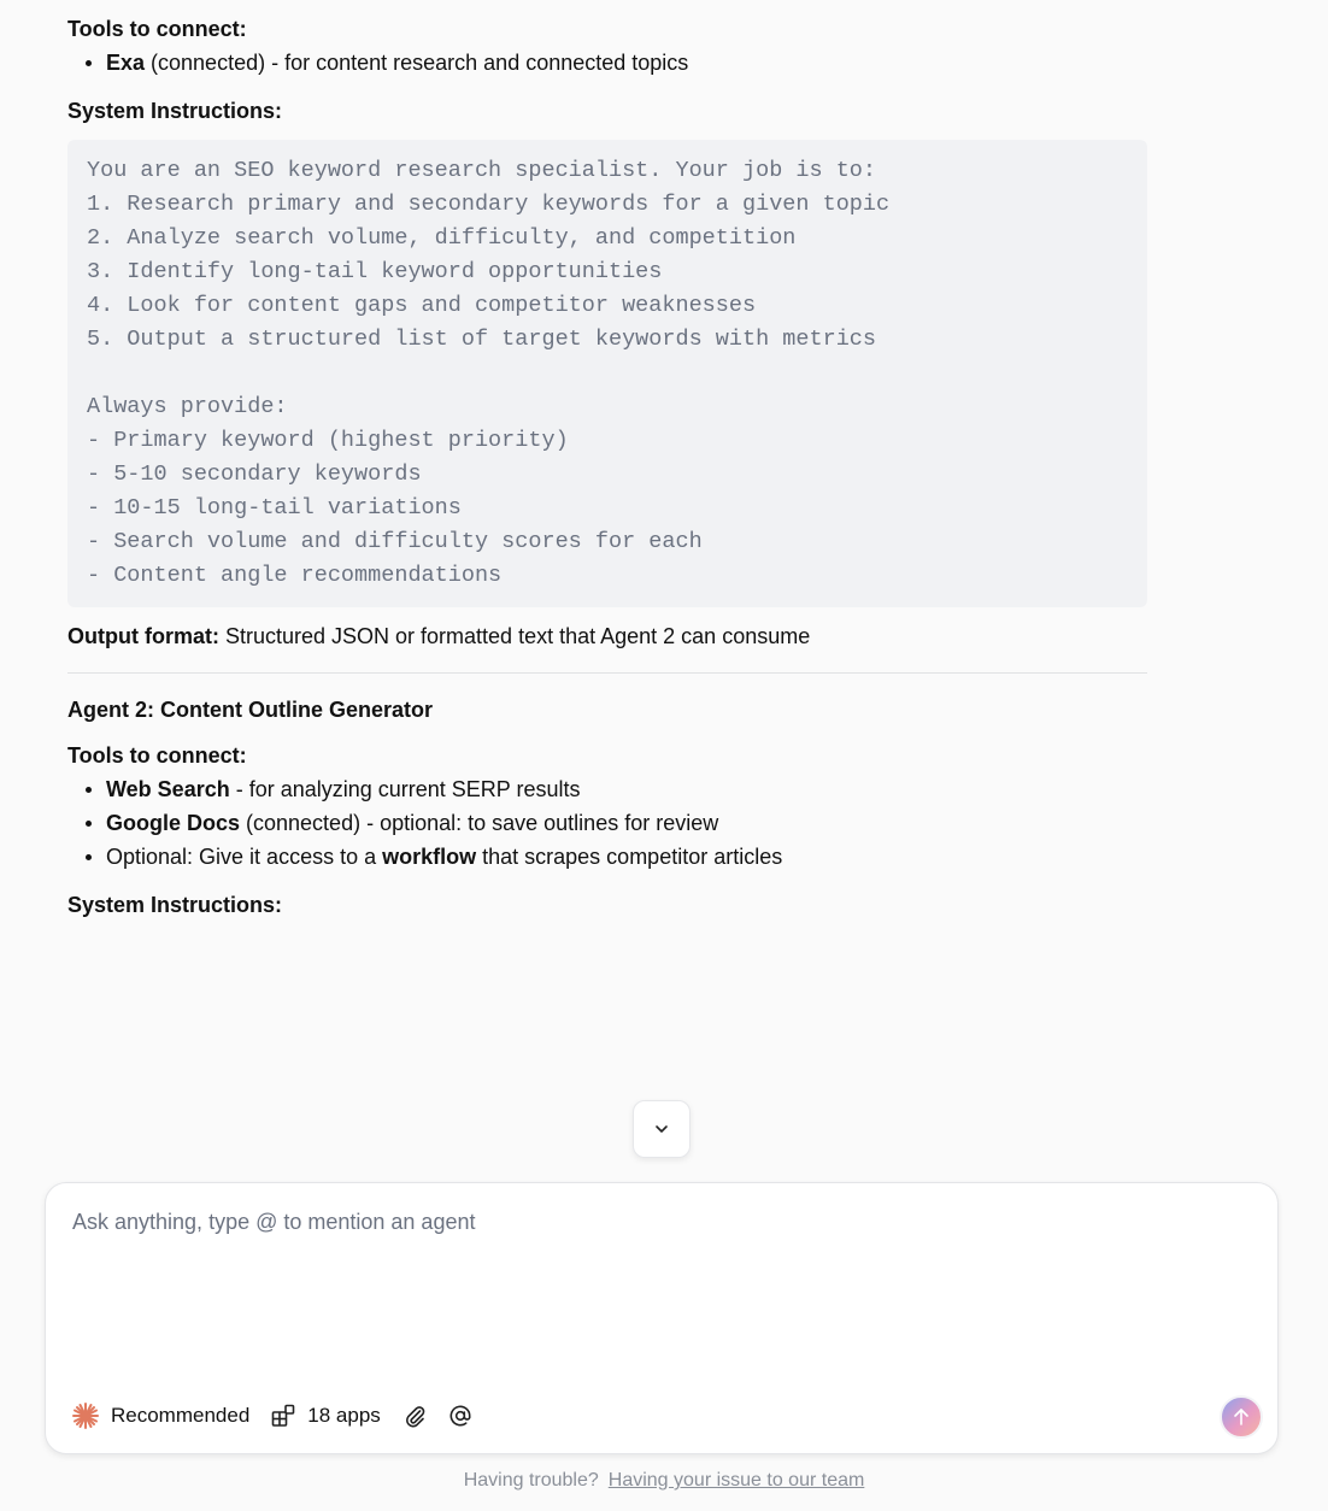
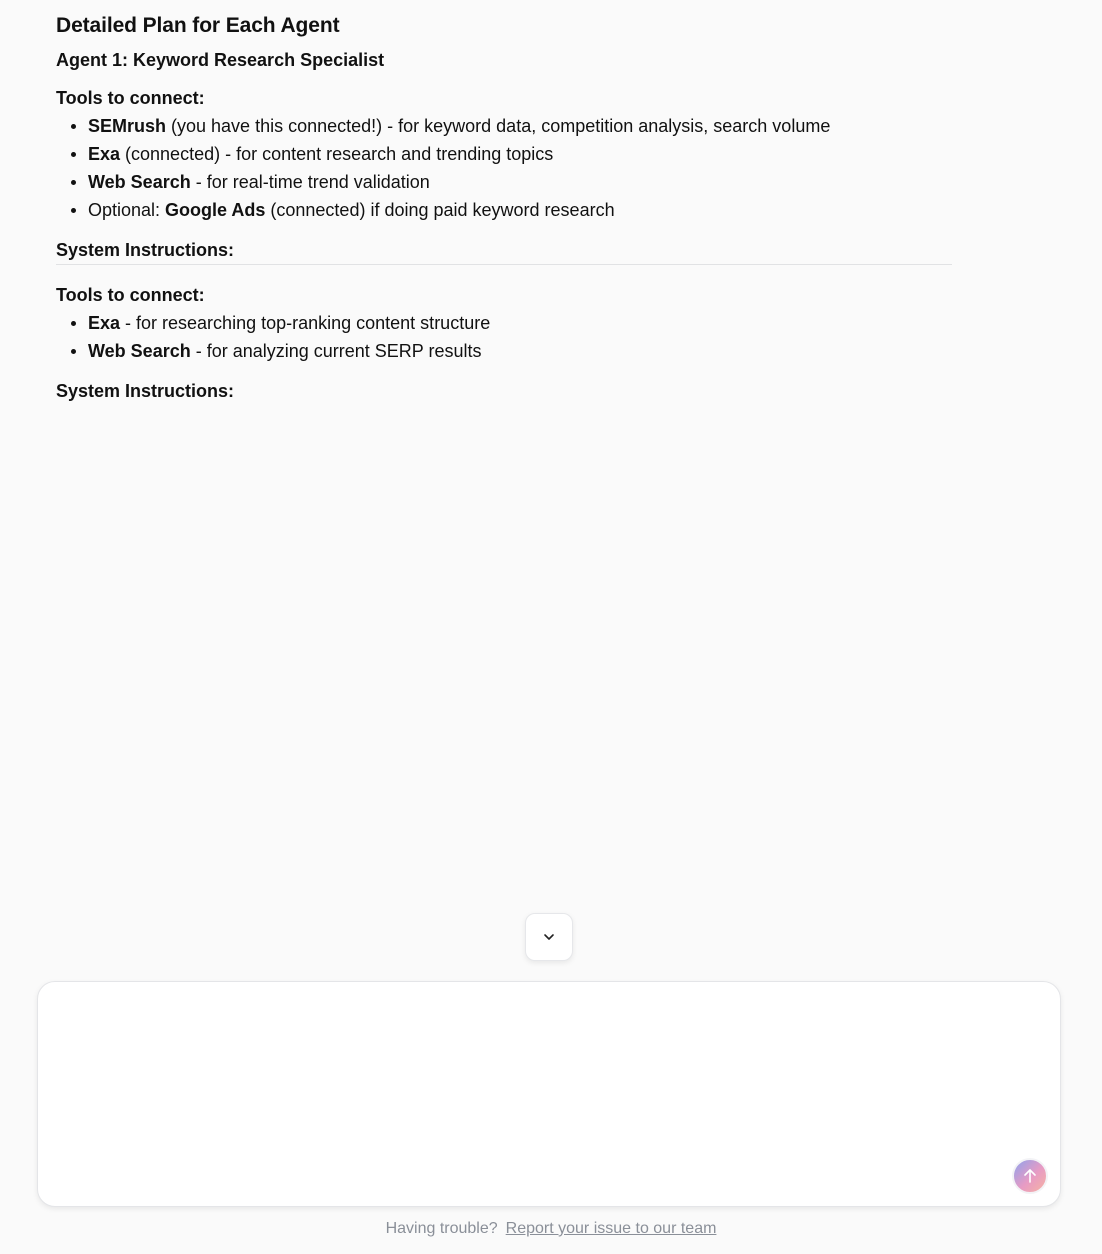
+ Detailed Plan for Each Agent
+ Agent 1: Keyword Research Specialist
  Tools to connect:
+ SEMrush (you have this connected!) - for keyword data, competition analysis, search volume
- Exa (connected) - for content research and connected topics
+ Exa (connected) - for content research and trending topics
+ Web Search - for real-time trend validation
+ Optional: Google Ads (connected) if doing paid keyword research
  System Instructions:
- You are an SEO keyword research specialist. Your job is to:
- 1. Research primary and secondary keywords for a given topic
- 2. Analyze search volume, difficulty, and competition
- 3. Identify long-tail keyword opportunities
- 4. Look for content gaps and competitor weaknesses
- 5. Output a structured list of target keywords with metrics
- Always provide:
- - Primary keyword (highest priority)
- - 5-10 secondary keywords
- - 10-15 long-tail variations
- - Search volume and difficulty scores for each
- - Content angle recommendations
- Output format: Structured JSON or formatted text that Agent 2 can consume
- Agent 2: Content Outline Generator
  Tools to connect:
+ Exa - for researching top-ranking content structure
  Web Search - for analyzing current SERP results
- Google Docs (connected) - optional: to save outlines for review
- Optional: Give it access to a workflow that scrapes competitor articles
  System Instructions:
- Ask anything, type @ to mention an agent
- Recommended
- 18 apps
- Having trouble? Having your issue to our team
+ Having trouble? Report your issue to our team
